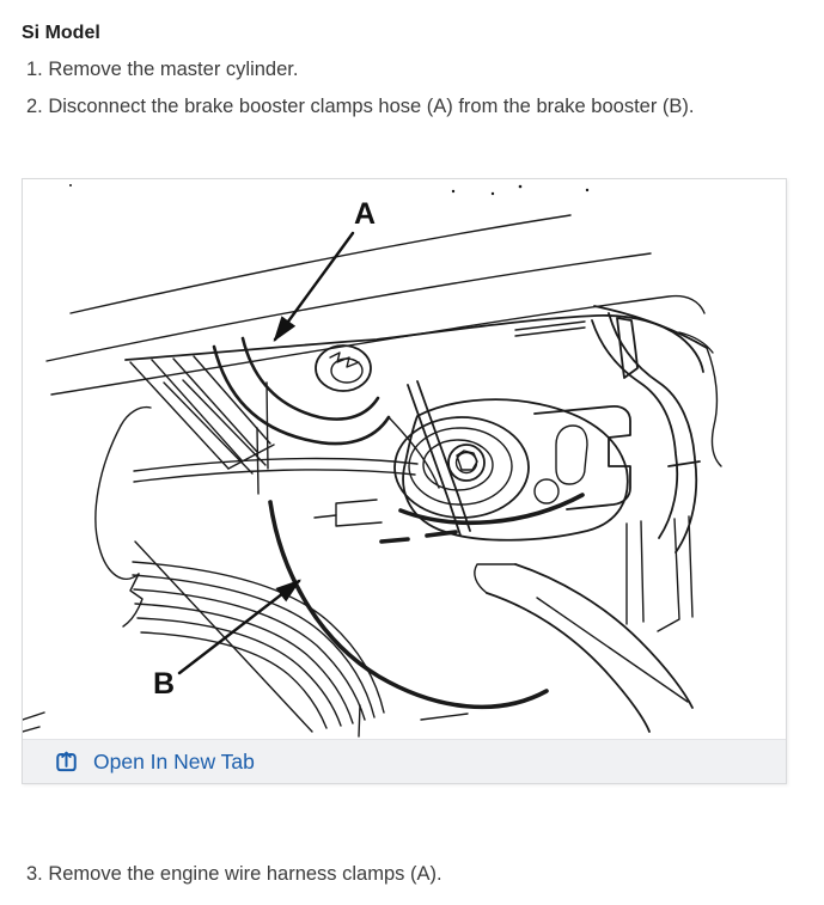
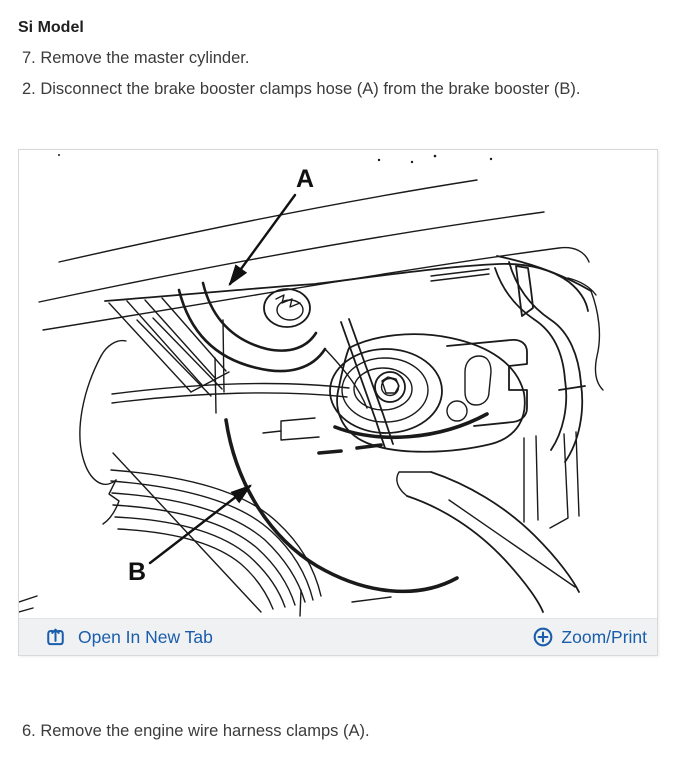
  Si Model
- 1. Remove the master cylinder.
+ 7. Remove the master cylinder.
  2. Disconnect the brake booster clamps hose (A) from the brake booster (B).
  A
  B
  Open In New Tab
+ Zoom/Print
- 3. Remove the engine wire harness clamps (A).
+ 6. Remove the engine wire harness clamps (A).
